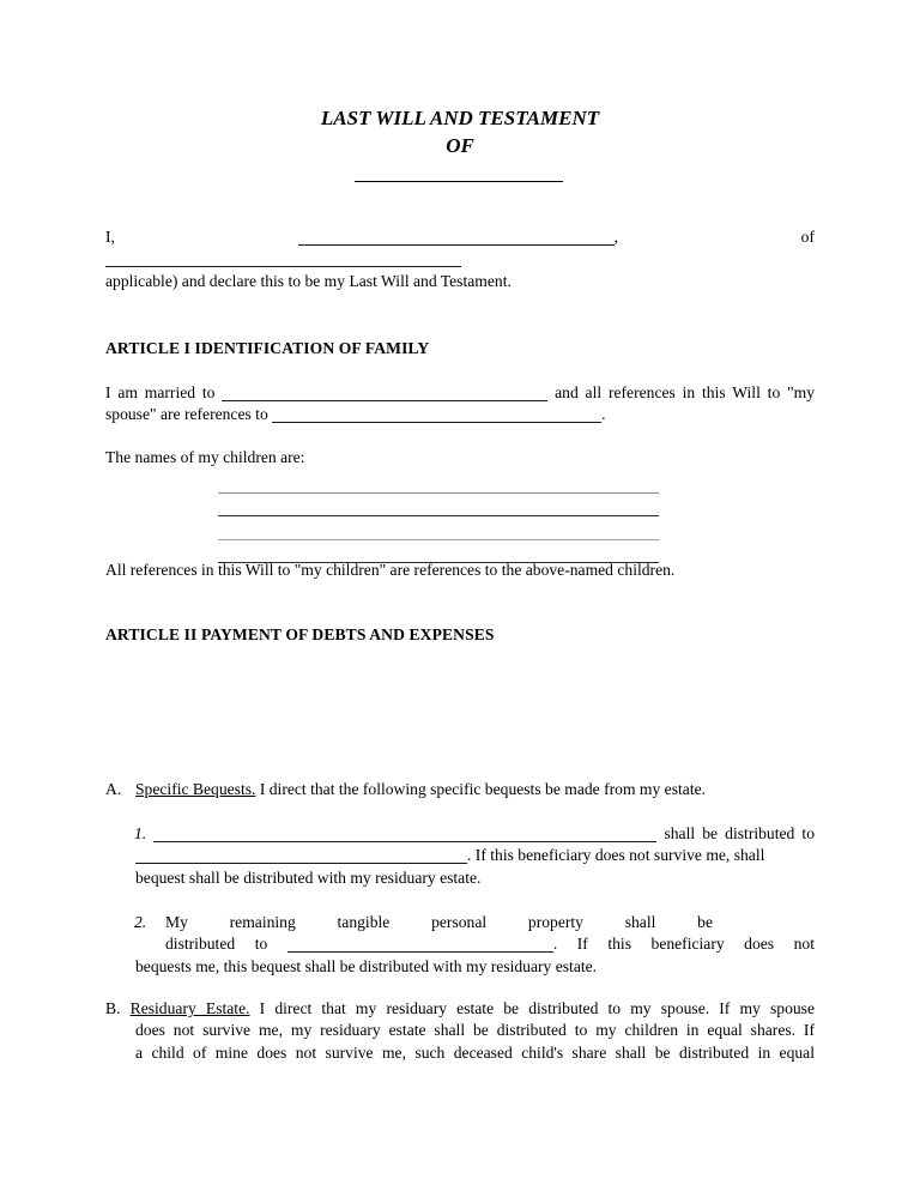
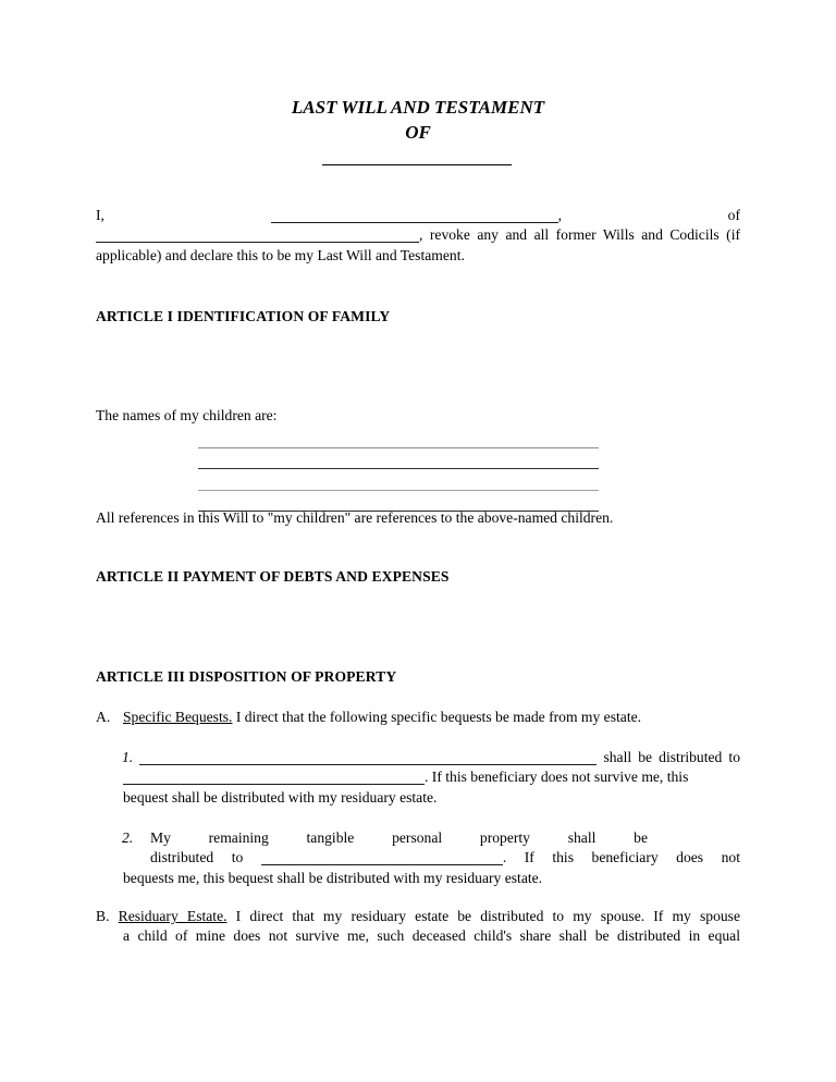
  LAST WILL AND TESTAMENT
  OF
  I, , of
+ , revoke any and all former Wills and Codicils (if
  applicable) and declare this to be my Last Will and Testament.
  ARTICLE I IDENTIFICATION OF FAMILY
- I am married to and all references in this Will to "my
- spouse" are references to .
  The names of my children are:
  All references in this Will to "my children" are references to the above-named children.
  ARTICLE II PAYMENT OF DEBTS AND EXPENSES
+ ARTICLE III DISPOSITION OF PROPERTY
  A. Specific Bequests. I direct that the following specific bequests be made from my estate.
  1. shall be distributed to
- . If this beneficiary does not survive me, shall
+ . If this beneficiary does not survive me, this
  bequest shall be distributed with my residuary estate.
  2.
  My remaining tangible personal property shall be
  distributed to . If this beneficiary does not
  bequests me, this bequest shall be distributed with my residuary estate.
  B. Residuary Estate. I direct that my residuary estate be distributed to my spouse. If my spouse
- does not survive me, my residuary estate shall be distributed to my children in equal shares. If
  a child of mine does not survive me, such deceased child's share shall be distributed in equal
